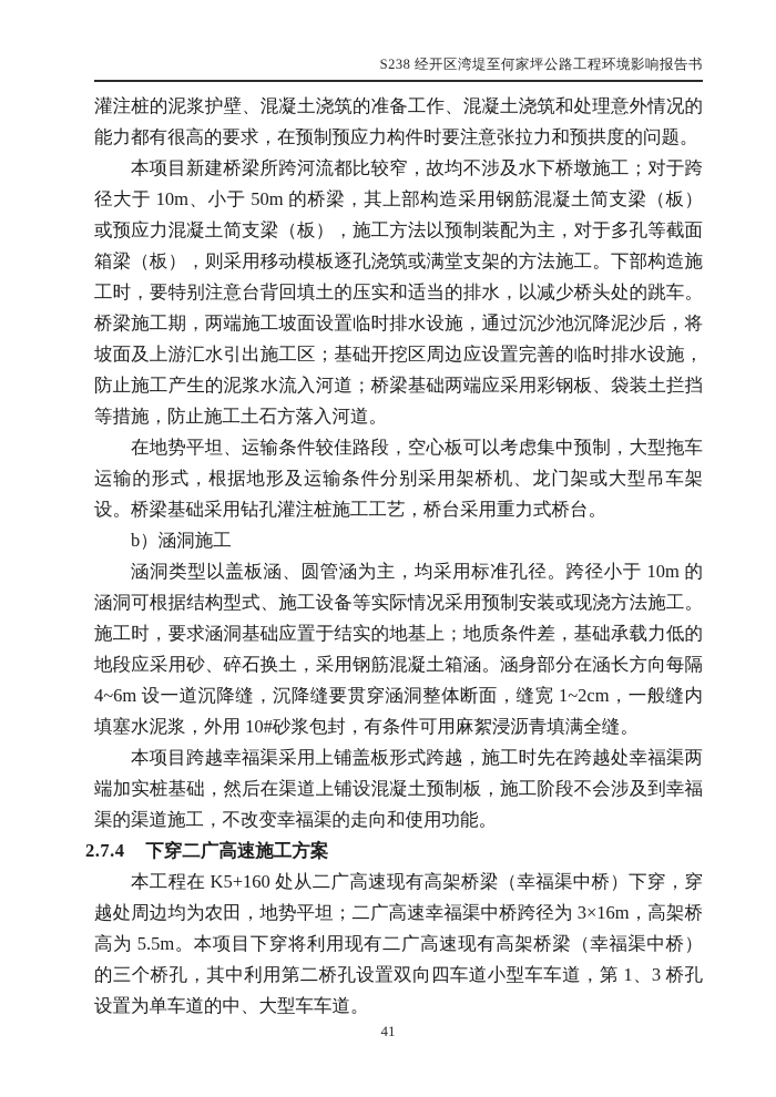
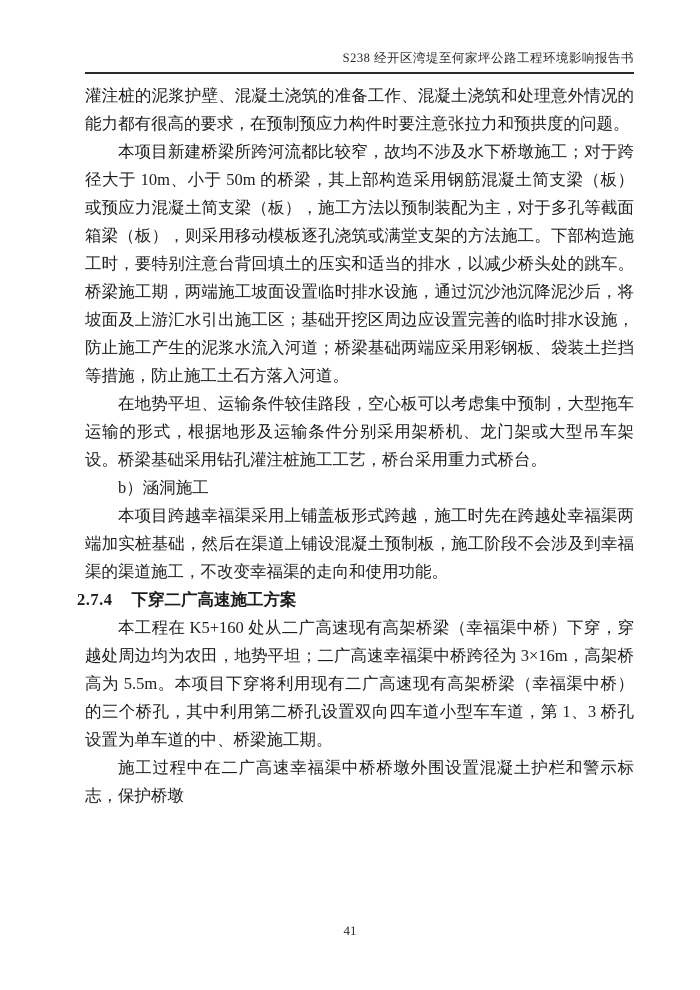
  S238 经开区湾堤至何家坪公路工程环境影响报告书
  灌注桩的泥浆护壁、混凝土浇筑的准备工作、混凝土浇筑和处理意外情况的能力都有很高的要求，在预制预应力构件时要注意张拉力和预拱度的问题。
  本项目新建桥梁所跨河流都比较窄，故均不涉及水下桥墩施工；对于跨径大于 10m、小于 50m 的桥梁，其上部构造采用钢筋混凝土简支梁（板）或预应力混凝土简支梁（板），施工方法以预制装配为主，对于多孔等截面箱梁（板），则采用移动模板逐孔浇筑或满堂支架的方法施工。下部构造施工时，要特别注意台背回填土的压实和适当的排水，以减少桥头处的跳车。桥梁施工期，两端施工坡面设置临时排水设施，通过沉沙池沉降泥沙后，将坡面及上游汇水引出施工区；基础开挖区周边应设置完善的临时排水设施，防止施工产生的泥浆水流入河道；桥梁基础两端应采用彩钢板、袋装土拦挡等措施，防止施工土石方落入河道。
  在地势平坦、运输条件较佳路段，空心板可以考虑集中预制，大型拖车运输的形式，根据地形及运输条件分别采用架桥机、龙门架或大型吊车架设。桥梁基础采用钻孔灌注桩施工工艺，桥台采用重力式桥台。
  b）涵洞施工
- 涵洞类型以盖板涵、圆管涵为主，均采用标准孔径。跨径小于 10m 的涵洞可根据结构型式、施工设备等实际情况采用预制安装或现浇方法施工。施工时，要求涵洞基础应置于结实的地基上；地质条件差，基础承载力低的地段应采用砂、碎石换土，采用钢筋混凝土箱涵。涵身部分在涵长方向每隔 4~6m 设一道沉降缝，沉降缝要贯穿涵洞整体断面，缝宽 1~2cm，一般缝内填塞水泥浆，外用 10#砂浆包封，有条件可用麻絮浸沥青填满全缝。
  本项目跨越幸福渠采用上铺盖板形式跨越，施工时先在跨越处幸福渠两端加实桩基础，然后在渠道上铺设混凝土预制板，施工阶段不会涉及到幸福渠的渠道施工，不改变幸福渠的走向和使用功能。
  2.7.4 下穿二广高速施工方案
- 本工程在 K5+160 处从二广高速现有高架桥梁（幸福渠中桥）下穿，穿越处周边均为农田，地势平坦；二广高速幸福渠中桥跨径为 3×16m，高架桥高为 5.5m。本项目下穿将利用现有二广高速现有高架桥梁（幸福渠中桥）的三个桥孔，其中利用第二桥孔设置双向四车道小型车车道，第 1、3 桥孔设置为单车道的中、大型车车道。
+ 本工程在 K5+160 处从二广高速现有高架桥梁（幸福渠中桥）下穿，穿越处周边均为农田，地势平坦；二广高速幸福渠中桥跨径为 3×16m，高架桥高为 5.5m。本项目下穿将利用现有二广高速现有高架桥梁（幸福渠中桥）的三个桥孔，其中利用第二桥孔设置双向四车道小型车车道，第 1、3 桥孔设置为单车道的中、桥梁施工期。
+ 施工过程中在二广高速幸福渠中桥桥墩外围设置混凝土护栏和警示标志，保护桥墩
  41
